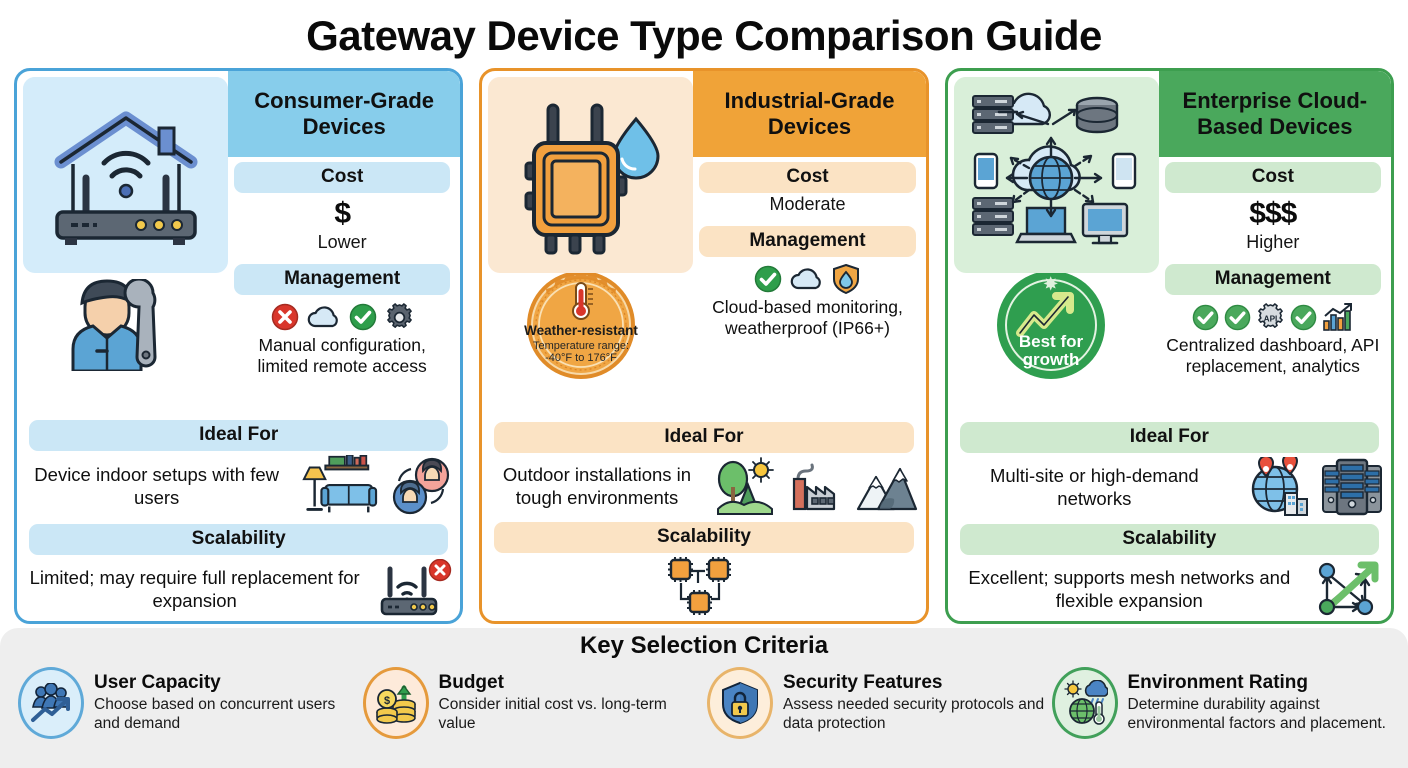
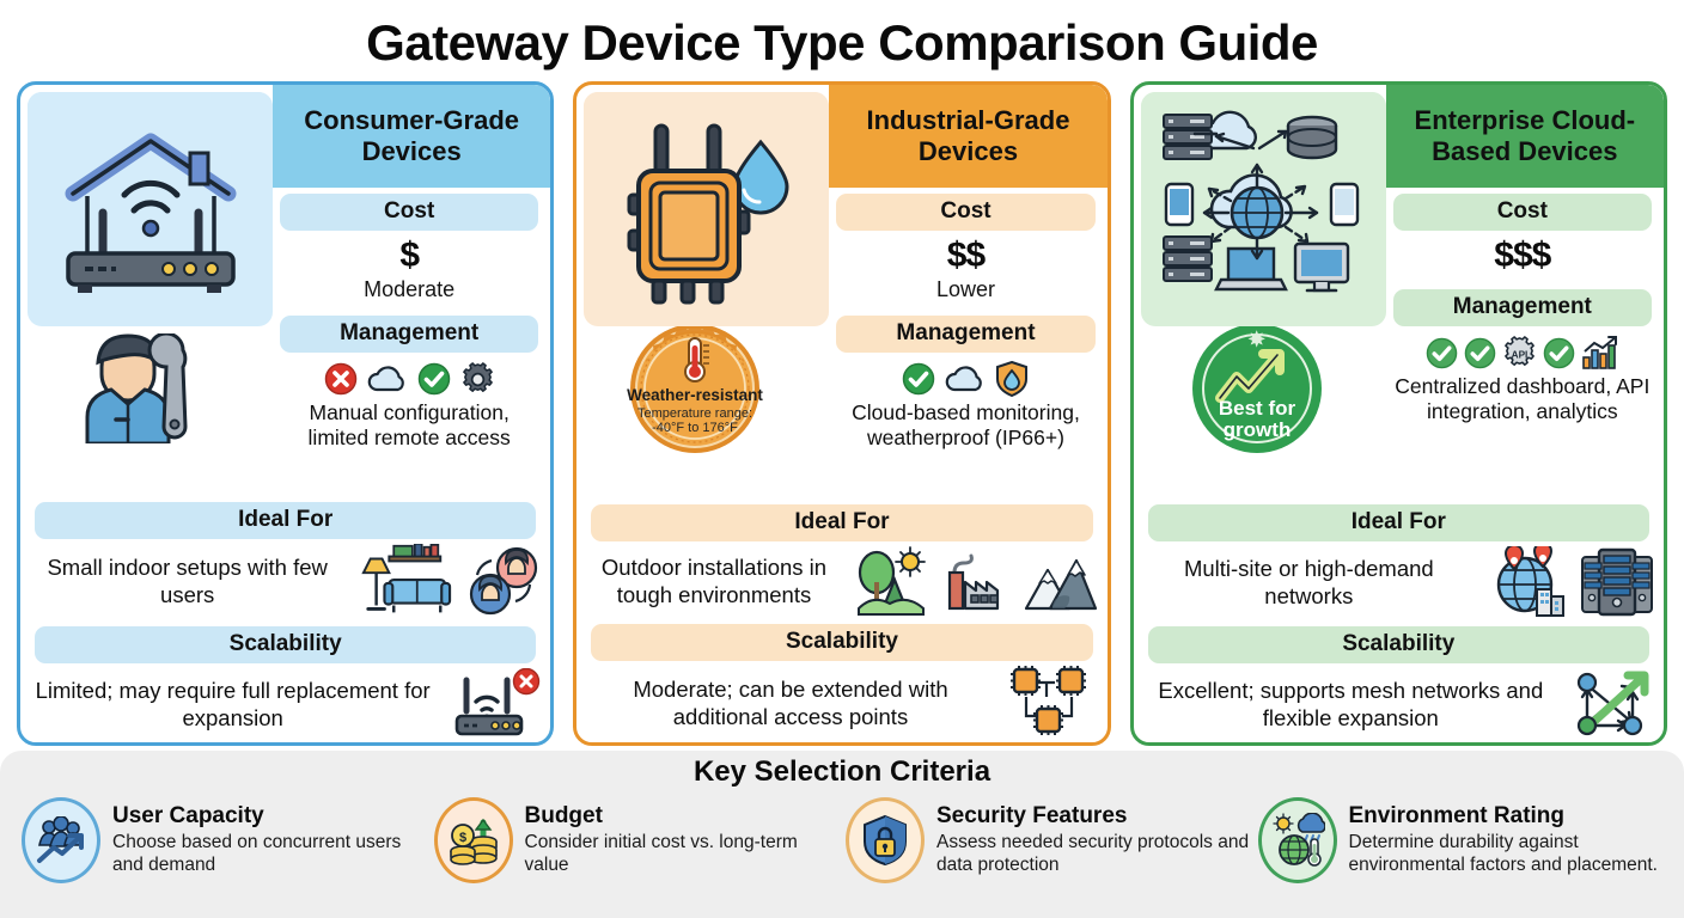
  Gateway Device Type Comparison Guide
  Consumer-Grade Devices
  Cost
  $
- Lower
+ Moderate
  Management
  Manual configuration, limited remote access
  Ideal For
- Device indoor setups with few users
+ Small indoor setups with few users
  Scalability
  Limited; may require full replacement for expansion
  Industrial-Grade Devices
  Weather-resistant
  Temperature range:
  -40°F to 176°F
  Cost
+ $$
- Moderate
+ Lower
  Management
  Cloud-based monitoring, weatherproof (IP66+)
  Ideal For
  Outdoor installations in tough environments
  Scalability
+ Moderate; can be extended with additional access points
  Enterprise Cloud-Based Devices
  Best for
  growth
  Cost
  $$$
- Higher
  Management
  API
- Centralized dashboard, API replacement, analytics
+ Centralized dashboard, API integration, analytics
  Ideal For
  Multi-site or high-demand networks
  Scalability
  Excellent; supports mesh networks and flexible expansion
  Key Selection Criteria
  User Capacity
  Choose based on concurrent users and demand
  $
  Budget
  Consider initial cost vs. long-term value
  Security Features
  Assess needed security protocols and data protection
  Environment Rating
  Determine durability against environmental factors and placement.
